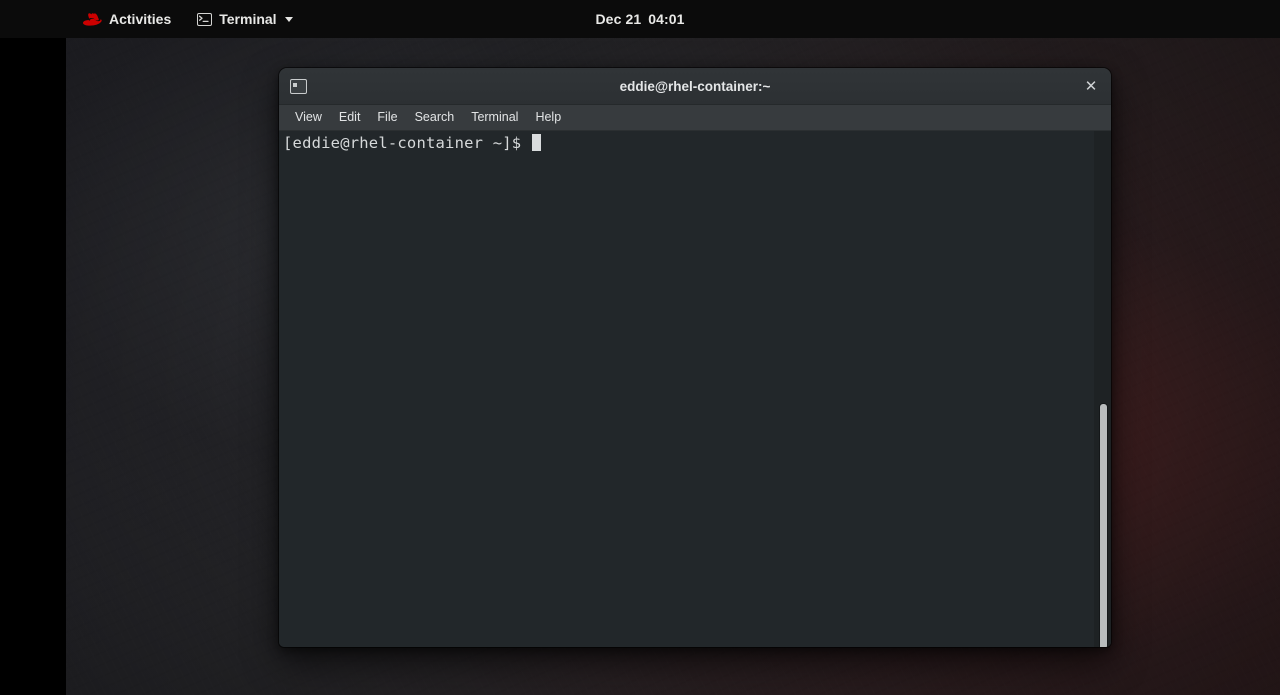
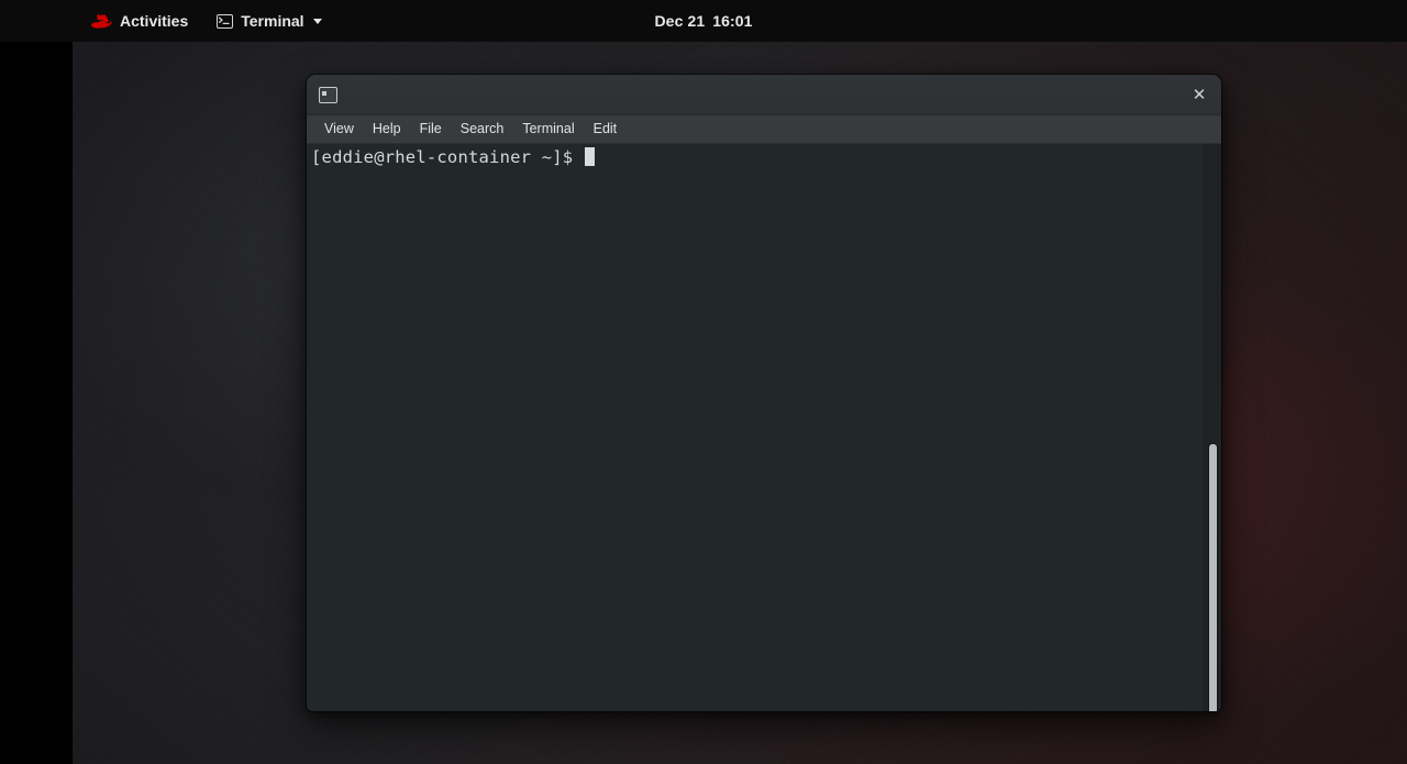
  Activities
  Terminal
  Dec 21
- 04:01
+ 16:01
- eddie@rhel-container:~
  ✕
  View
- Edit
+ Help
  File
  Search
  Terminal
- Help
+ Edit
  [eddie@rhel-container ~]$
